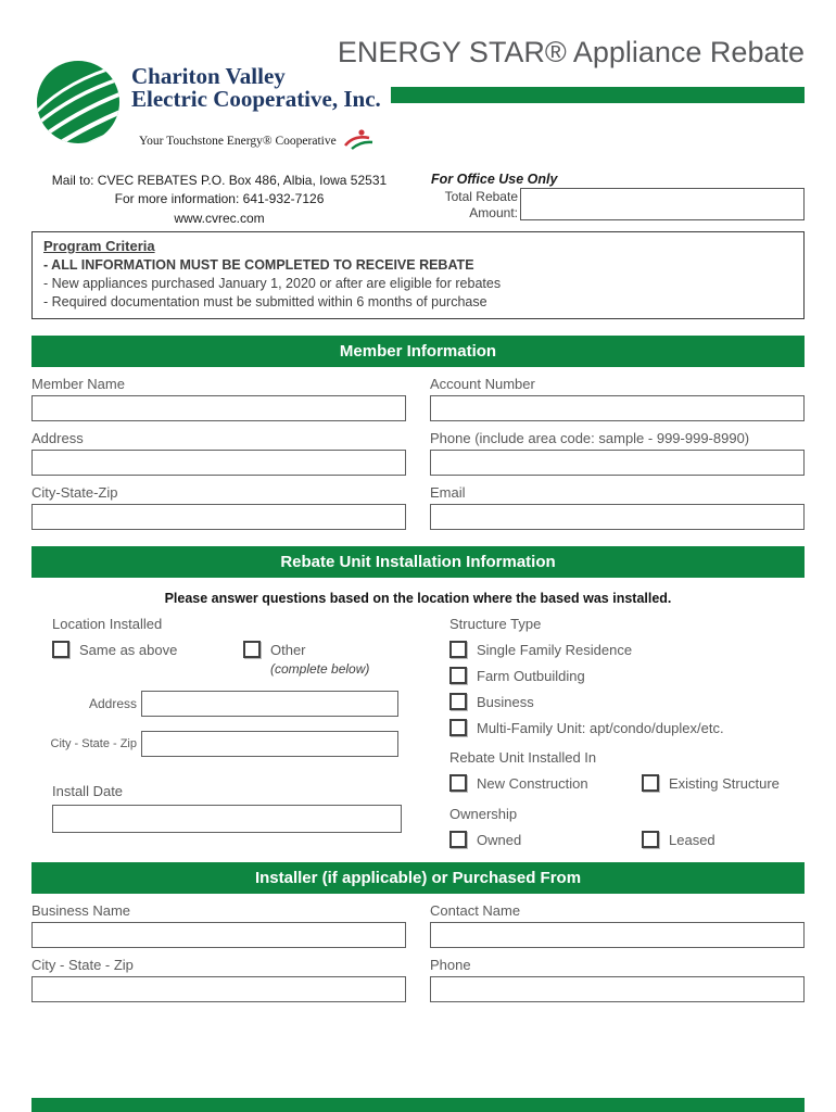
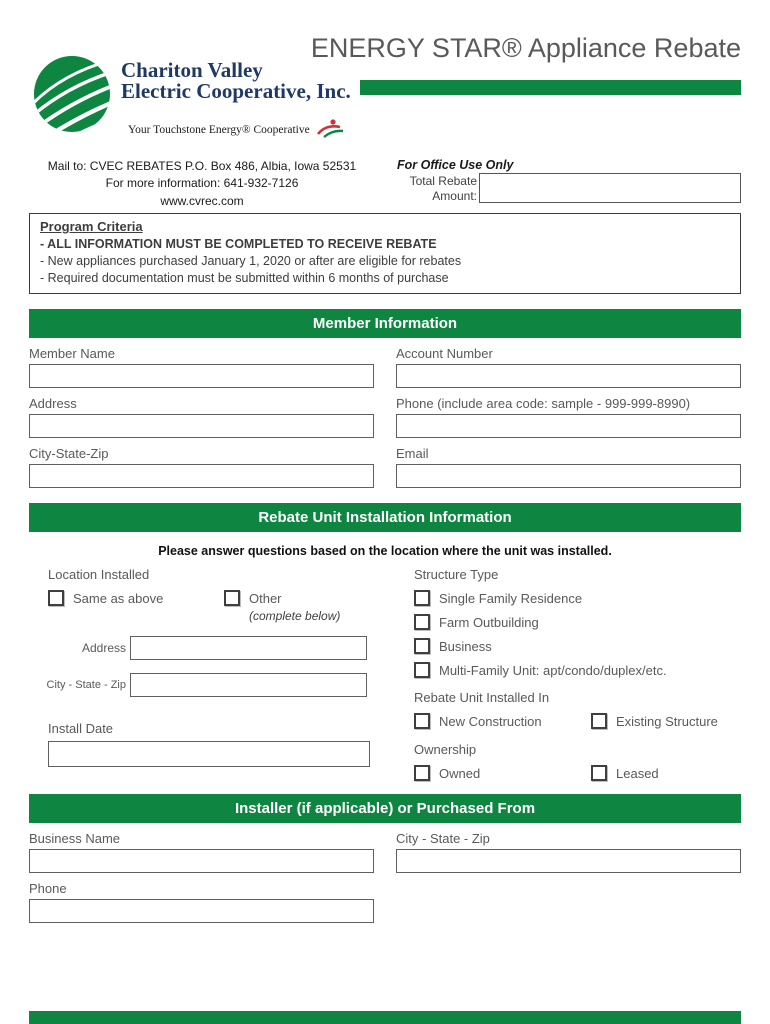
  ENERGY STAR® Appliance Rebate
  Chariton Valley
  Electric Cooperative, Inc.
  Your Touchstone Energy® Cooperative
  Mail to: CVEC REBATES P.O. Box 486, Albia, Iowa 52531
  For more information: 641-932-7126
  www.cvrec.com
  For Office Use Only
  Total Rebate
  Amount:
  Program Criteria
  - ALL INFORMATION MUST BE COMPLETED TO RECEIVE REBATE
  - New appliances purchased January 1, 2020 or after are eligible for rebates
  - Required documentation must be submitted within 6 months of purchase
  Member Information
  Member Name
  Account Number
  Address
  Phone (include area code: sample - 999-999-8990)
  City-State-Zip
  Email
  Rebate Unit Installation Information
- Please answer questions based on the location where the based was installed.
+ Please answer questions based on the location where the unit was installed.
  Location Installed
  Same as above
  Other
  (complete below)
  Address
  City - State - Zip
  Install Date
  Structure Type
  Single Family Residence
  Farm Outbuilding
  Business
  Multi-Family Unit: apt/condo/duplex/etc.
  Rebate Unit Installed In
  New Construction
  Existing Structure
  Ownership
  Owned
  Leased
  Installer (if applicable) or Purchased From
  Business Name
- Contact Name
  City - State - Zip
  Phone
